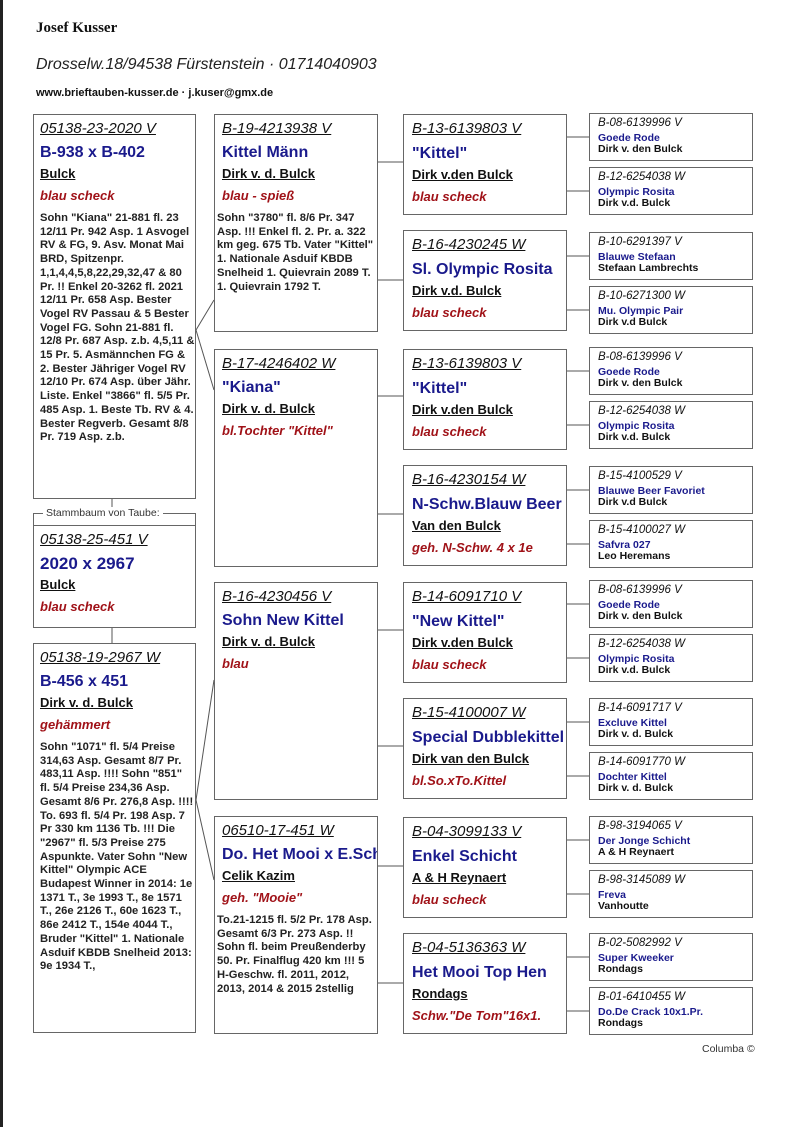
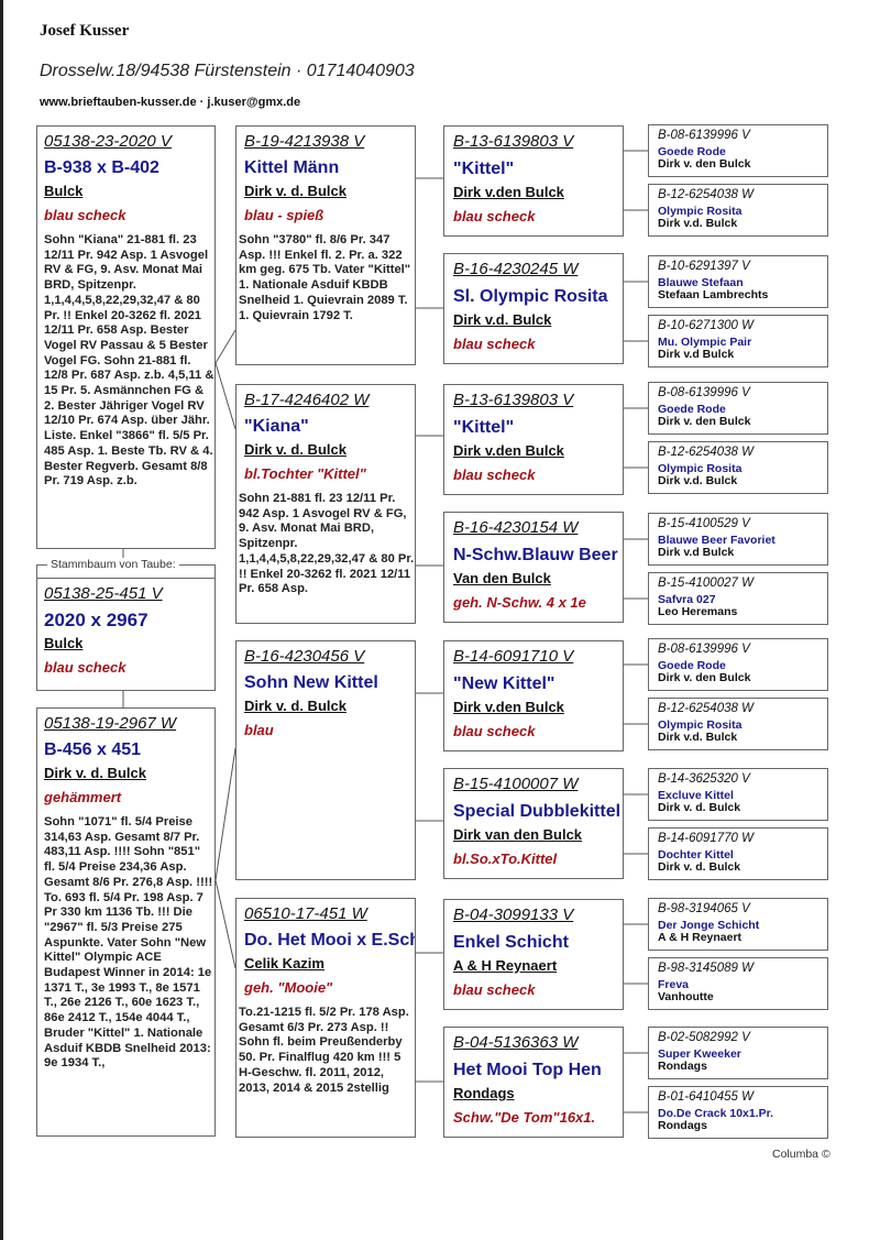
  Josef Kusser
  Drosselw.18/94538 Fürstenstein · 01714040903
  www.brieftauben-kusser.de · j.kuser@gmx.de
  05138-23-2020 V
  B-938 x B-402
  Bulck
  blau scheck
  Sohn "Kiana" 21-881 fl. 23 12/11 Pr. 942 Asp. 1 Asvogel RV & FG, 9. Asv. Monat Mai BRD, Spitzenpr. 1,1,4,4,5,8,22,29,32,47 & 80 Pr. !! Enkel 20-3262 fl. 2021 12/11 Pr. 658 Asp. Bester Vogel RV Passau & 5 Bester Vogel FG. Sohn 21-881 fl. 12/8 Pr. 687 Asp. z.b. 4,5,11 & 15 Pr. 5. Asmännchen FG & 2. Bester Jähriger Vogel RV 12/10 Pr. 674 Asp. über Jähr. Liste. Enkel "3866" fl. 5/5 Pr. 485 Asp. 1. Beste Tb. RV & 4. Bester Regverb. Gesamt 8/8 Pr. 719 Asp. z.b.
  Stammbaum von Taube:
  05138-25-451 V
  2020 x 2967
  Bulck
  blau scheck
  05138-19-2967 W
  B-456 x 451
  Dirk v. d. Bulck
  gehämmert
  Sohn "1071" fl. 5/4 Preise 314,63 Asp. Gesamt 8/7 Pr. 483,11 Asp. !!!! Sohn "851" fl. 5/4 Preise 234,36 Asp. Gesamt 8/6 Pr. 276,8 Asp. !!!! To. 693 fl. 5/4 Pr. 198 Asp. 7 Pr 330 km 1136 Tb. !!! Die "2967" fl. 5/3 Preise 275 Aspunkte. Vater Sohn "New Kittel" Olympic ACE Budapest Winner in 2014: 1e 1371 T., 3e 1993 T., 8e 1571 T., 26e 2126 T., 60e 1623 T., 86e 2412 T., 154e 4044 T., Bruder "Kittel" 1. Nationale Asduif KBDB Snelheid 2013: 9e 1934 T.,
  B-19-4213938 V
  Kittel Männ
  Dirk v. d. Bulck
  blau - spieß
  Sohn "3780" fl. 8/6 Pr. 347 Asp. !!! Enkel fl. 2. Pr. a. 322 km geg. 675 Tb. Vater "Kittel" 1. Nationale Asduif KBDB Snelheid 1. Quievrain 2089 T. 1. Quievrain 1792 T.
  B-17-4246402 W
  "Kiana"
  Dirk v. d. Bulck
  bl.Tochter "Kittel"
+ Sohn 21-881 fl. 23 12/11 Pr. 942 Asp. 1 Asvogel RV & FG, 9. Asv. Monat Mai BRD, Spitzenpr. 1,1,4,4,5,8,22,29,32,47 & 80 Pr. !! Enkel 20-3262 fl. 2021 12/11 Pr. 658 Asp.
  B-16-4230456 V
  Sohn New Kittel
  Dirk v. d. Bulck
  blau
  06510-17-451 W
  Do. Het Mooi x E.Sc
  Celik Kazim
  geh. "Mooie"
  To.21-1215 fl. 5/2 Pr. 178 Asp. Gesamt 6/3 Pr. 273 Asp. !! Sohn fl. beim Preußenderby 50. Pr. Finalflug 420 km !!! 5 H-Geschw. fl. 2011, 2012, 2013, 2014 & 2015 2stellig
  B-13-6139803 V
  "Kittel"
  Dirk v.den Bulck
  blau scheck
  B-16-4230245 W
  Sl. Olympic Rosita
  Dirk v.d. Bulck
  blau scheck
  B-13-6139803 V
  "Kittel"
  Dirk v.den Bulck
  blau scheck
  B-16-4230154 W
  N-Schw.Blauw Beer
  Van den Bulck
  geh. N-Schw. 4 x 1e
  B-14-6091710 V
  "New Kittel"
  Dirk v.den Bulck
  blau scheck
  B-15-4100007 W
  Special Dubblekittel
  Dirk van den Bulck
  bl.So.xTo.Kittel
  B-04-3099133 V
  Enkel Schicht
  A & H Reynaert
  blau scheck
  B-04-5136363 W
  Het Mooi Top Hen
  Rondags
  Schw."De Tom"16x1.
  B-08-6139996 V
  Goede Rode
  Dirk v. den Bulck
  B-12-6254038 W
  Olympic Rosita
  Dirk v.d. Bulck
  B-10-6291397 V
  Blauwe Stefaan
  Stefaan Lambrechts
  B-10-6271300 W
  Mu. Olympic Pair
  Dirk v.d Bulck
  B-08-6139996 V
  Goede Rode
  Dirk v. den Bulck
  B-12-6254038 W
  Olympic Rosita
  Dirk v.d. Bulck
  B-15-4100529 V
  Blauwe Beer Favoriet
  Dirk v.d Bulck
  B-15-4100027 W
  Safvra 027
  Leo Heremans
  B-08-6139996 V
  Goede Rode
  Dirk v. den Bulck
  B-12-6254038 W
  Olympic Rosita
  Dirk v.d. Bulck
- B-14-6091717 V
+ B-14-3625320 V
  Excluve Kittel
  Dirk v. d. Bulck
  B-14-6091770 W
  Dochter Kittel
  Dirk v. d. Bulck
  B-98-3194065 V
  Der Jonge Schicht
  A & H Reynaert
  B-98-3145089 W
  Freva
  Vanhoutte
  B-02-5082992 V
  Super Kweeker
  Rondags
  B-01-6410455 W
  Do.De Crack 10x1.Pr.
  Rondags
  Columba ©
